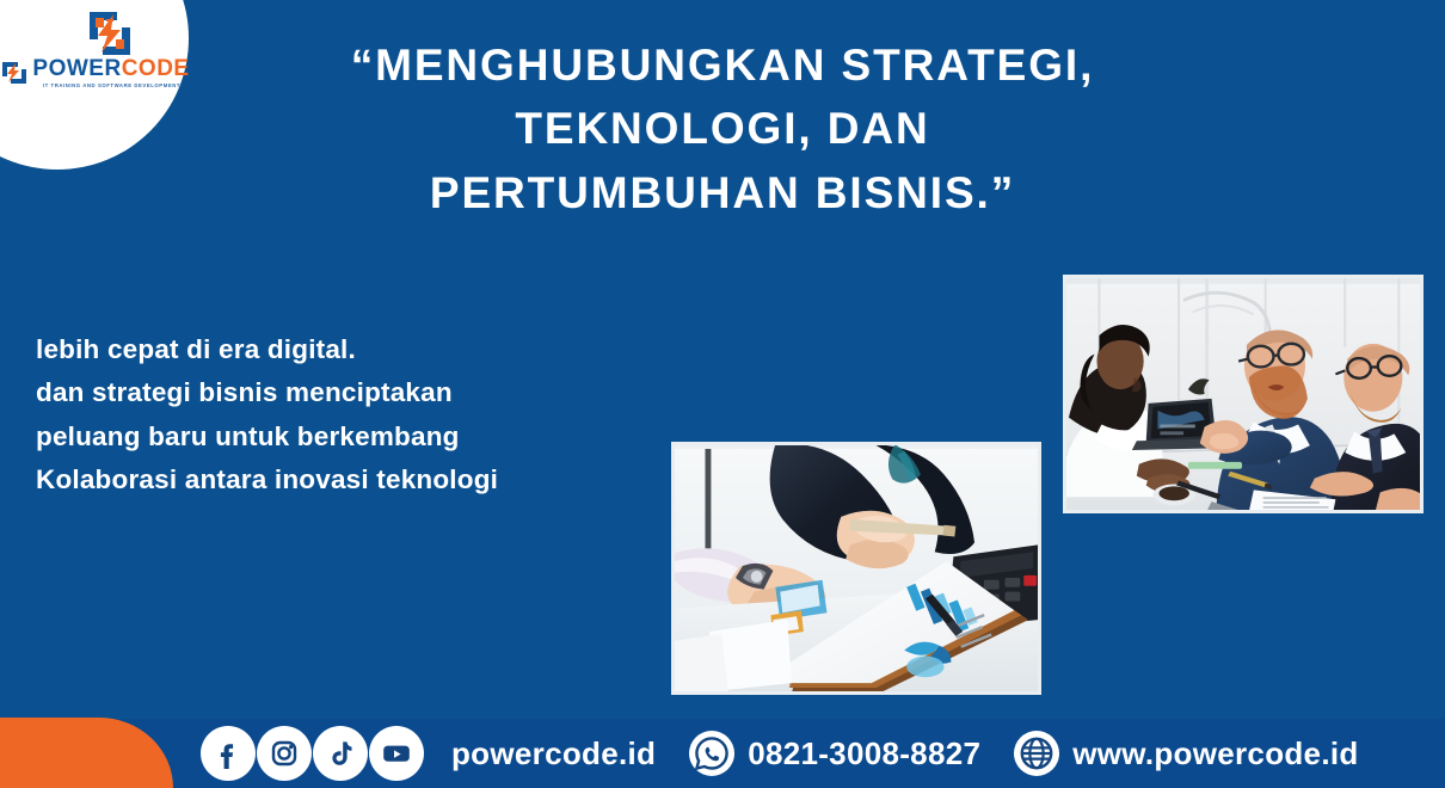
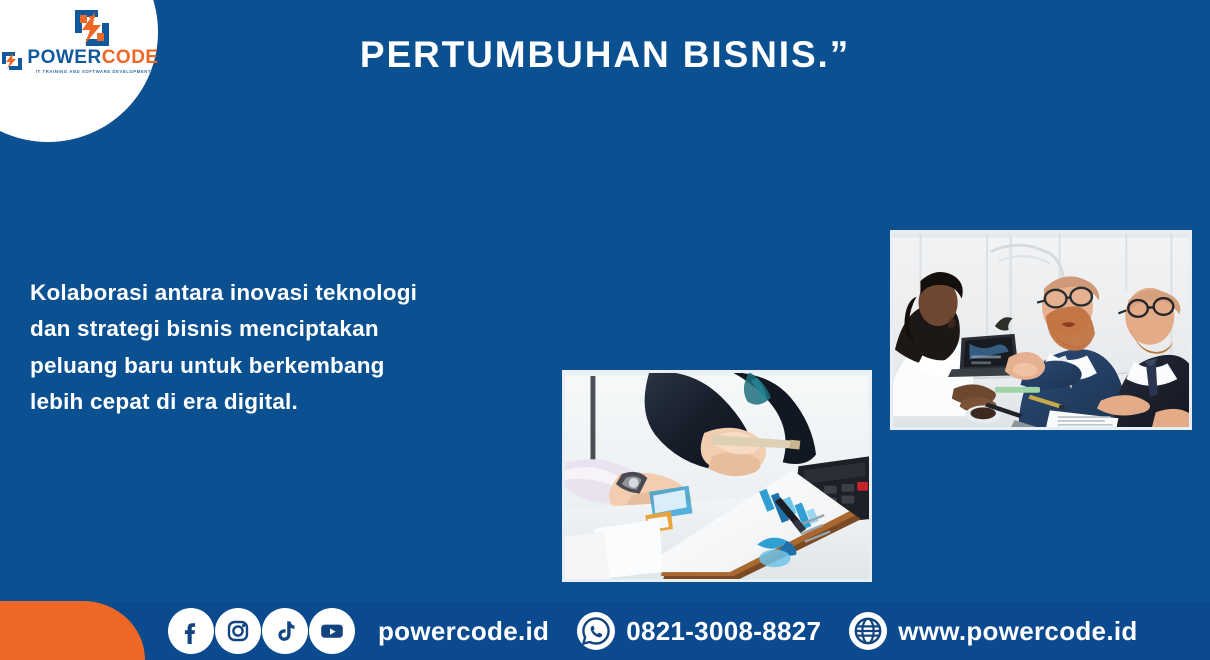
  POWERCODE
- “MENGHUBUNGKAN STRATEGI,
- TEKNOLOGI, DAN
  PERTUMBUHAN BISNIS.”
- lebih cepat di era digital.
+ Kolaborasi antara inovasi teknologi
  dan strategi bisnis menciptakan
  peluang baru untuk berkembang
- Kolaborasi antara inovasi teknologi
+ lebih cepat di era digital.
  powercode.id
  0821-3008-8827
  www.powercode.id
